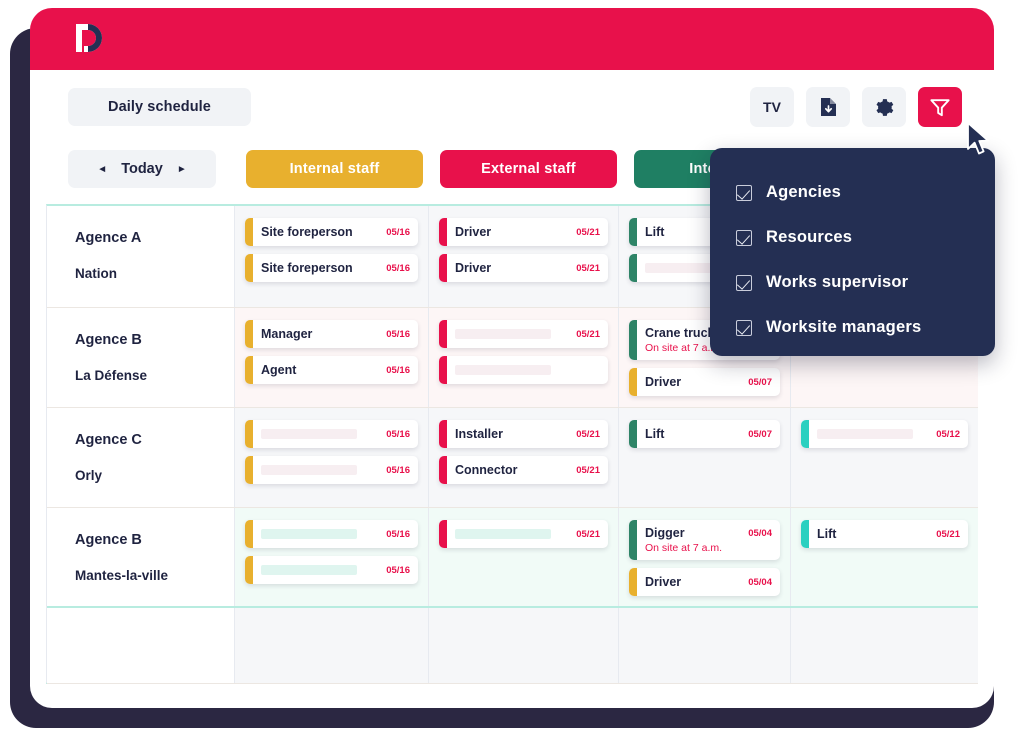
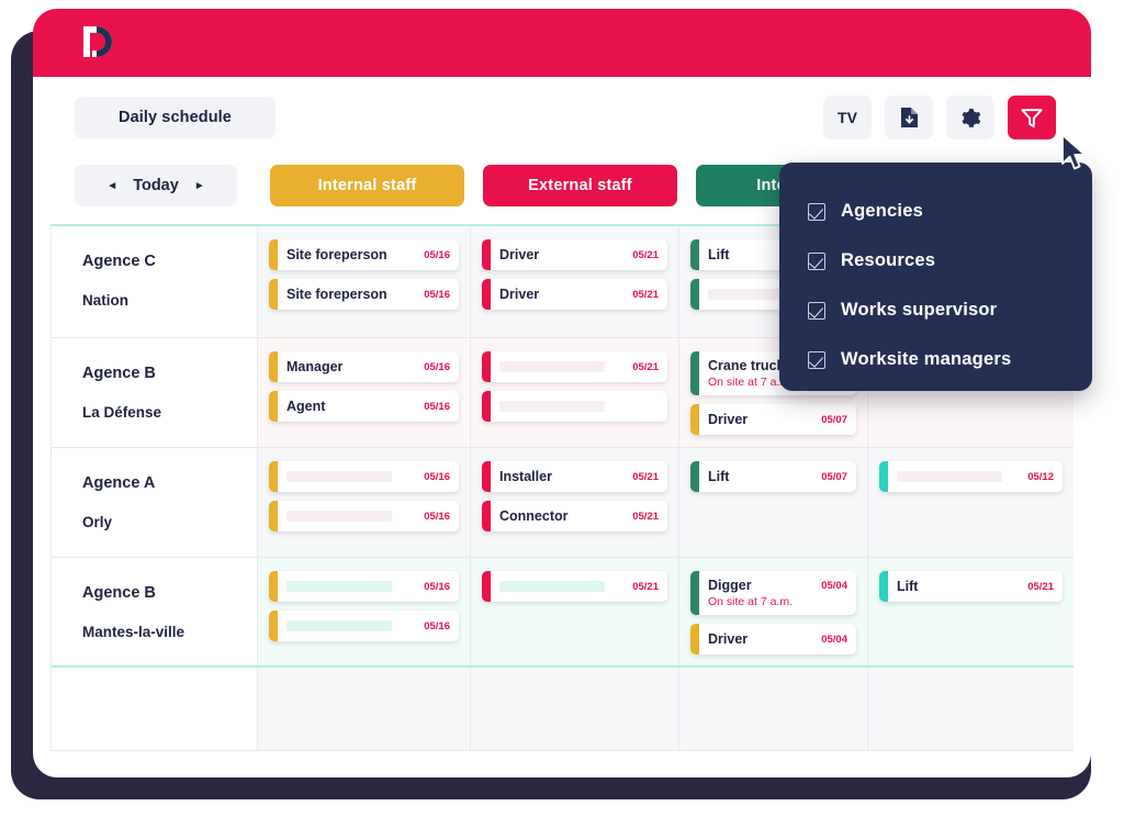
  Daily schedule
  TV
  ◄
  Today
  ►
  Internal staff
  External staff
- Agence A
+ Agence C
  Nation
  Site foreperson
  05/16
  Site foreperson
  05/16
  Driver
  05/21
  Driver
  05/21
  Lift
  Agence B
  La Défense
  Manager
  05/16
  Agent
  05/16
  05/21
  Crane truc
  On site at 7 a.
  Driver
  05/07
- Agence C
+ Agence A
  Orly
  05/16
  05/16
  Installer
  05/21
  Connector
  05/21
  Lift
  05/07
  05/12
  Agence B
  Mantes-la-ville
  05/16
  05/16
  05/21
  Digger
  05/04
  On site at 7 a.m.
  Driver
  05/04
  Lift
  05/21
  Agencies
  Resources
  Works supervisor
  Worksite managers
